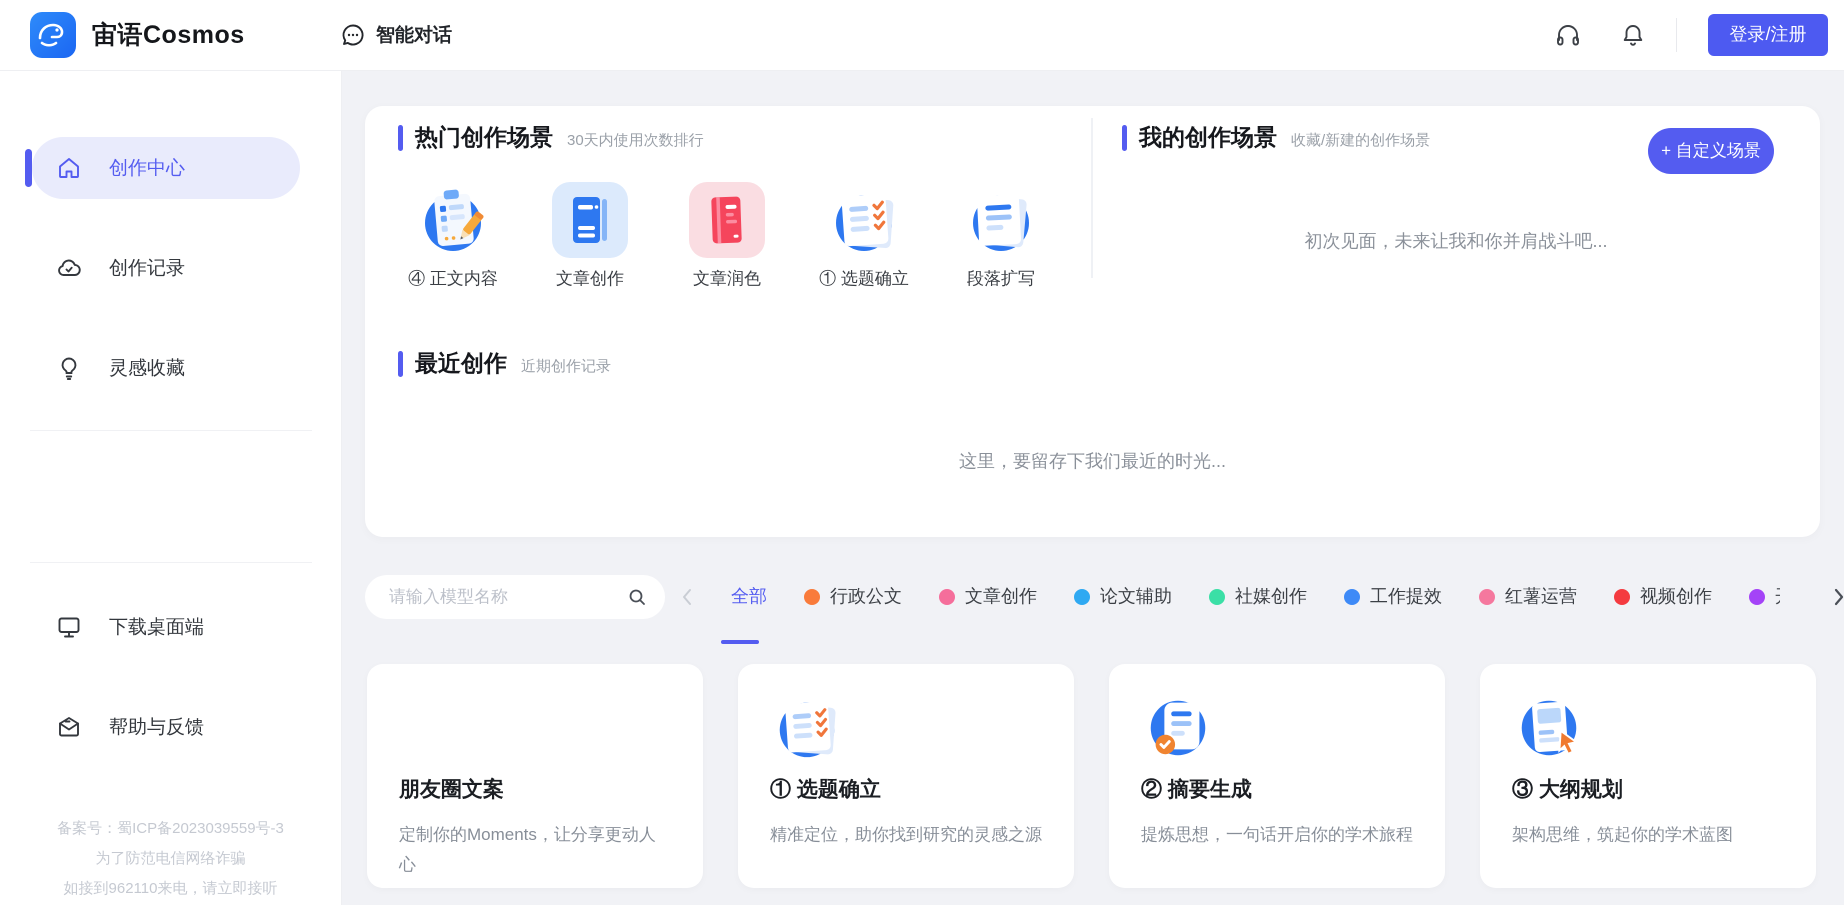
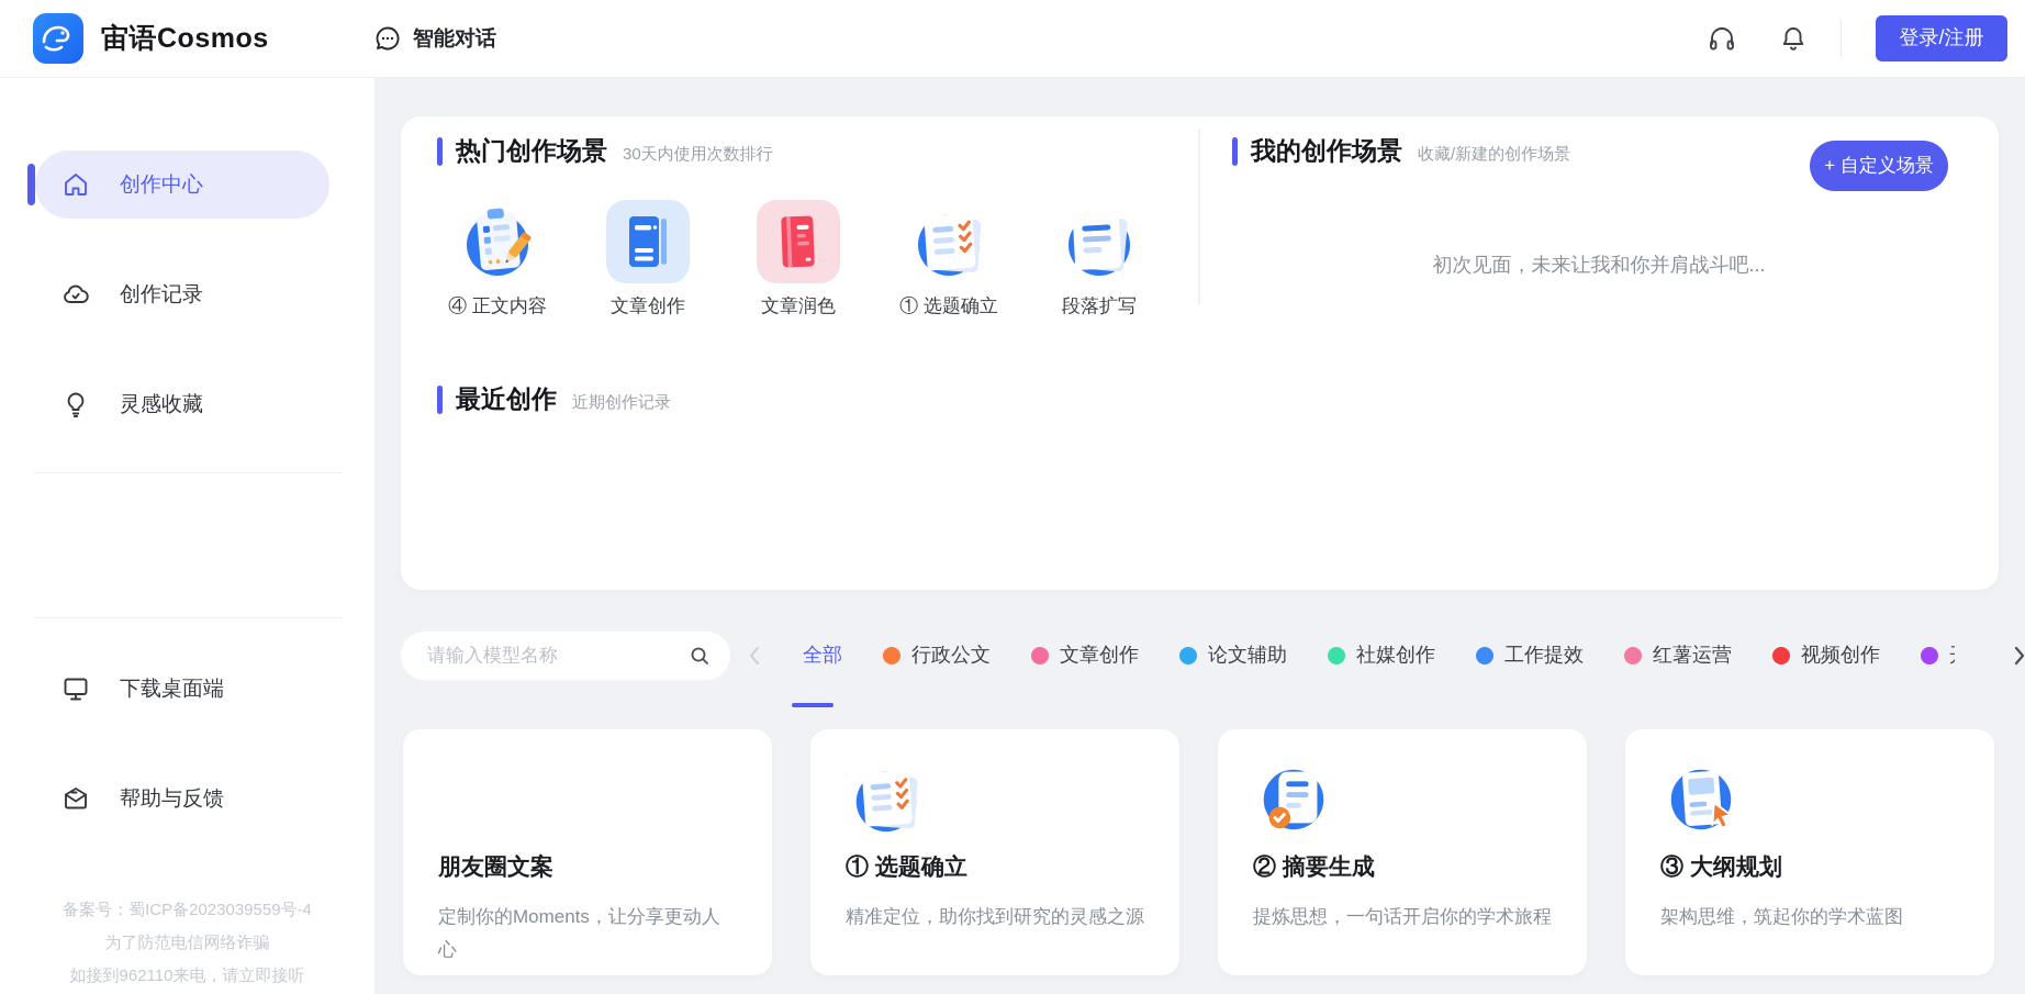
  宙语Cosmos
  智能对话
  登录/注册
  创作中心
  创作记录
  灵感收藏
  下载桌面端
  帮助与反馈
- 备案号：蜀ICP备2023039559号-3
+ 备案号：蜀ICP备2023039559号-4
  为了防范电信网络诈骗
  如接到962110来电，请立即接听
  热门创作场景
  30天内使用次数排行
  ④ 正文内容
  文章创作
  文章润色
  ① 选题确立
  段落扩写
  我的创作场景
  收藏/新建的创作场景
  + 自定义场景
  初次见面，未来让我和你并肩战斗吧...
  最近创作
  近期创作记录
- 这里，要留存下我们最近的时光...
  请输入模型名称
  全部
  行政公文
  文章创作
  论文辅助
  社媒创作
  工作提效
  红薯运营
  视频创作
  朋友圈文案
  定制你的Moments，让分享更动人心
  ① 选题确立
  精准定位，助你找到研究的灵感之源
  ② 摘要生成
  提炼思想，一句话开启你的学术旅程
  ③ 大纲规划
  架构思维，筑起你的学术蓝图
